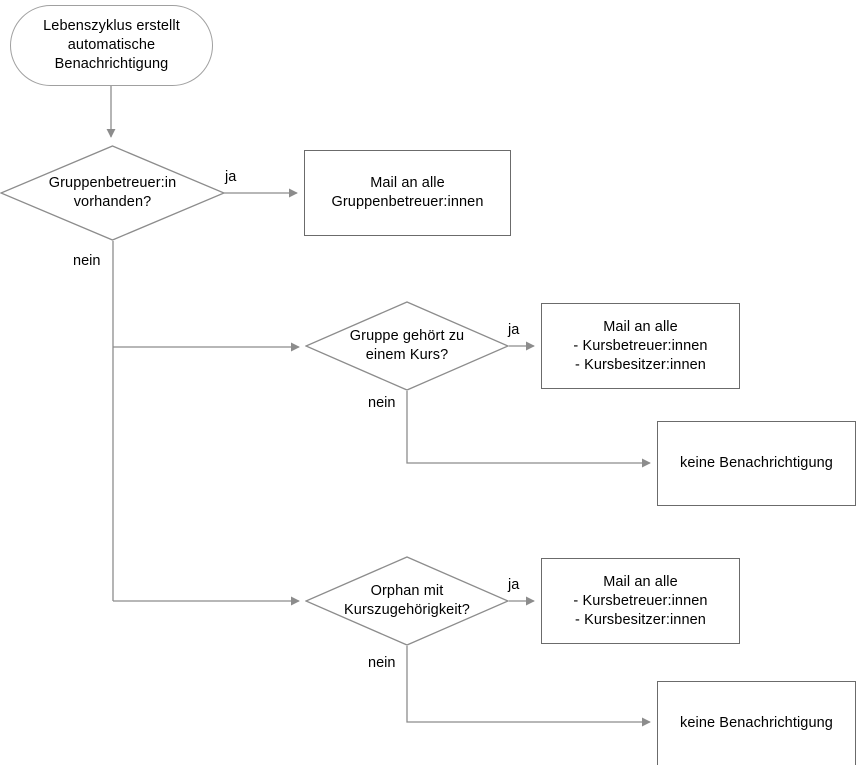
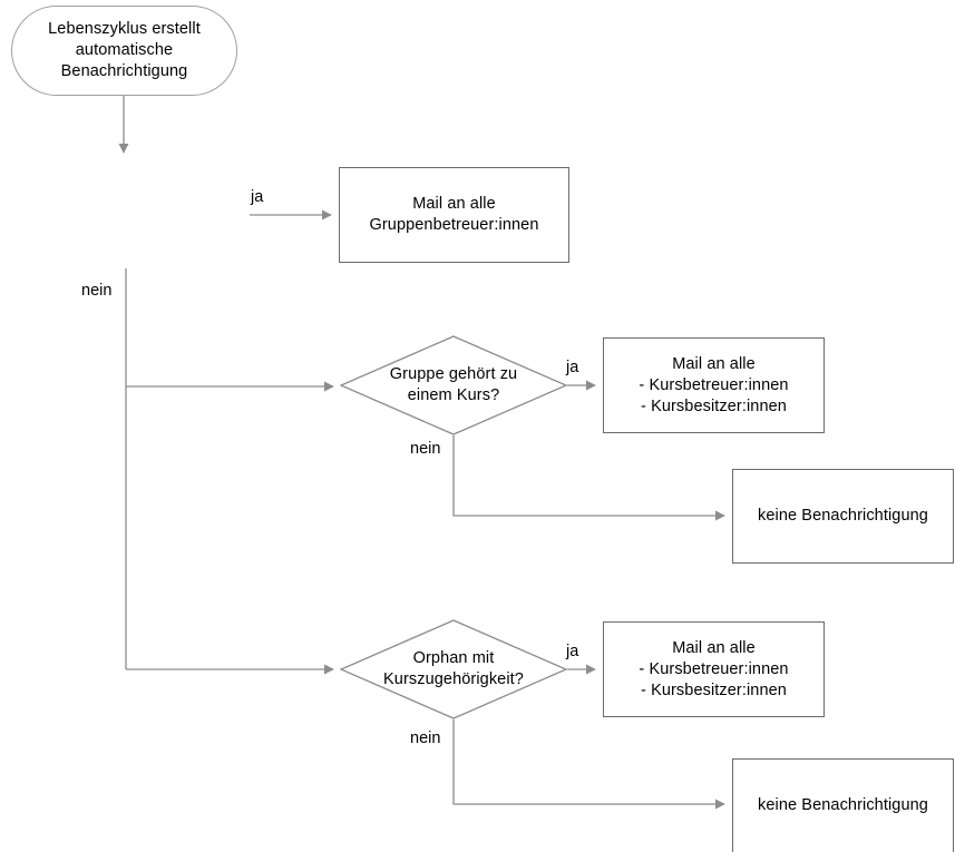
  Lebenszyklus erstellt
  automatische
  Benachrichtigung
- Gruppenbetreuer:in
- vorhanden?
  Mail an alle
  Gruppenbetreuer:innen
  Gruppe gehört zu
  einem Kurs?
  Mail an alle
  - Kursbetreuer:innen
  - Kursbesitzer:innen
  keine Benachrichtigung
  Orphan mit
  Kurszugehörigkeit?
  Mail an alle
  - Kursbetreuer:innen
  - Kursbesitzer:innen
  keine Benachrichtigung
  ja
  nein
  ja
  nein
  ja
  nein
